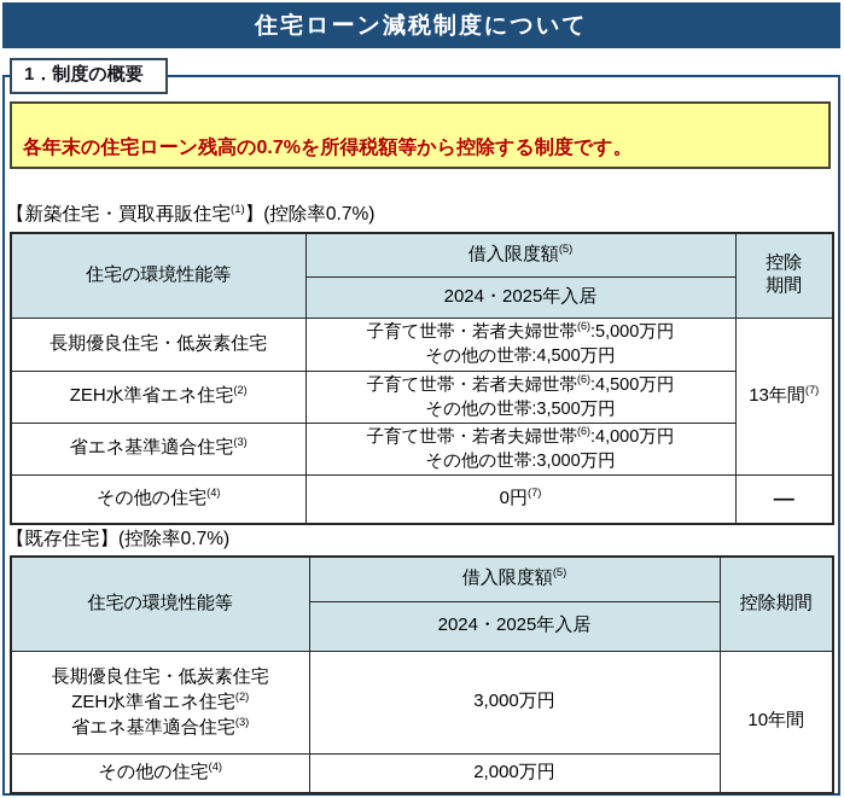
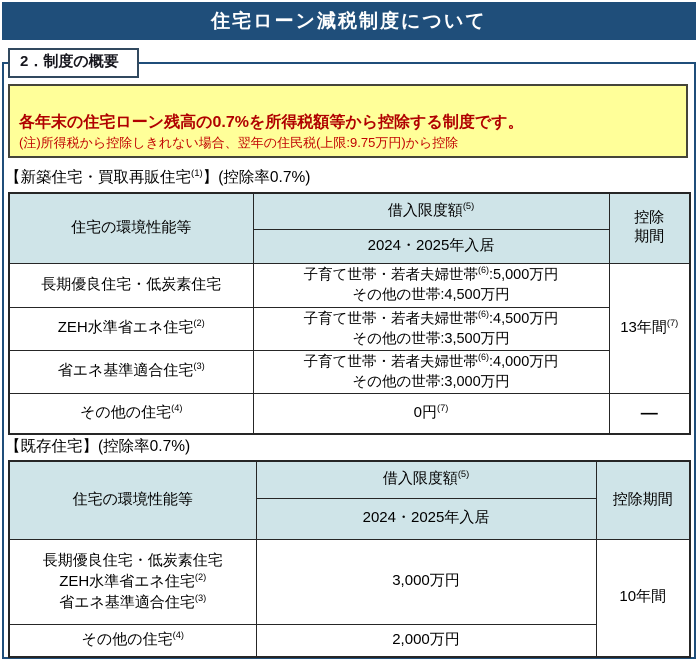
  住宅ローン減税制度について
- 1．制度の概要
+ 2．制度の概要
  各年末の住宅ローン残高の0.7%を所得税額等から控除する制度です。
+ (注)所得税から控除しきれない場合、翌年の住民税(上限:9.75万円)から控除
  【新築住宅・買取再販住宅(1)】(控除率0.7%)
  住宅の環境性能等	借入限度額(5)	控除期間
  2024・2025年入居
  長期優良住宅・低炭素住宅	子育て世帯・若者夫婦世帯(6):5,000万円その他の世帯:4,500万円	13年間(7)
  ZEH水準省エネ住宅(2)	子育て世帯・若者夫婦世帯(6):4,500万円その他の世帯:3,500万円
  省エネ基準適合住宅(3)	子育て世帯・若者夫婦世帯(6):4,000万円その他の世帯:3,000万円
  その他の住宅(4)	0円(7)	—
  【既存住宅】(控除率0.7%)
  住宅の環境性能等	借入限度額(5)	控除期間
  2024・2025年入居
  長期優良住宅・低炭素住宅ZEH水準省エネ住宅(2)省エネ基準適合住宅(3)	3,000万円	10年間
  その他の住宅(4)	2,000万円
